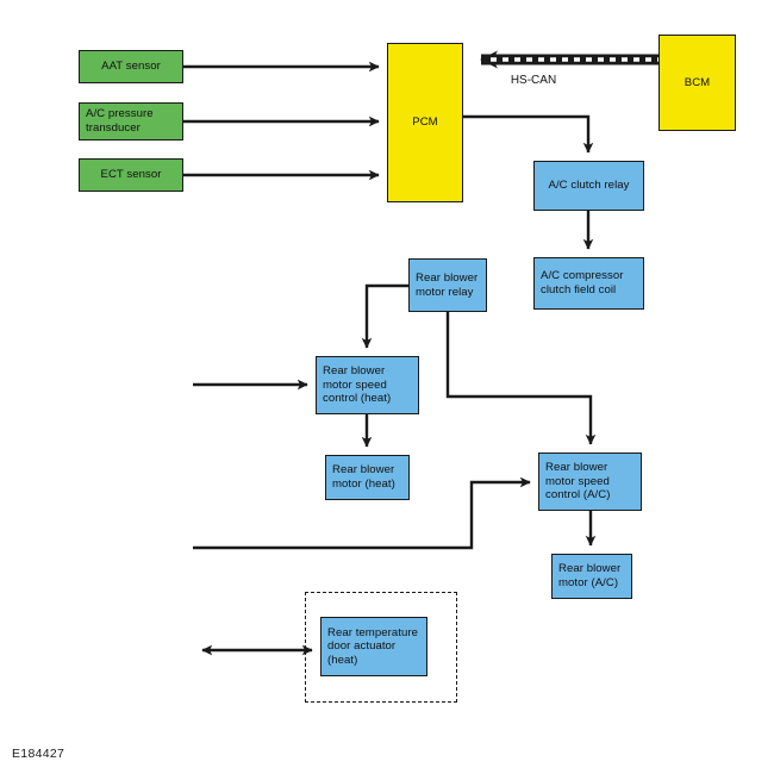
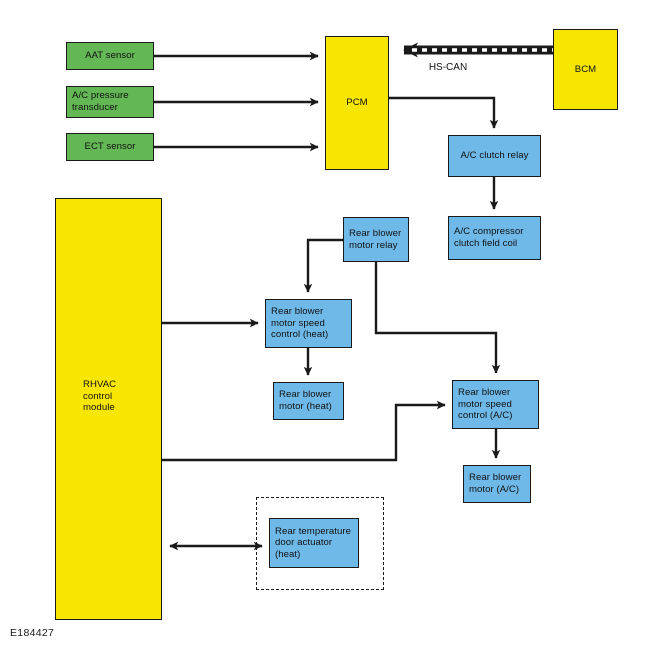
  AAT sensor
  A/C pressure
  transducer
  ECT sensor
  PCM
  BCM
  A/C clutch relay
  A/C compressor
  clutch field coil
+ RHVAC
+ control
+ module
  Rear blower
  motor relay
  Rear blower
  motor speed
  control (heat)
  Rear blower
  motor (heat)
  Rear blower
  motor speed
  control (A/C)
  Rear blower
  motor (A/C)
  Rear temperature
  door actuator
  (heat)
  HS-CAN
  E184427
